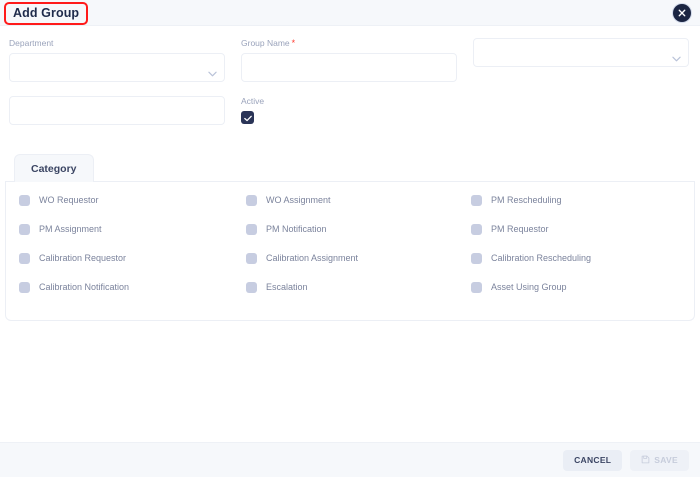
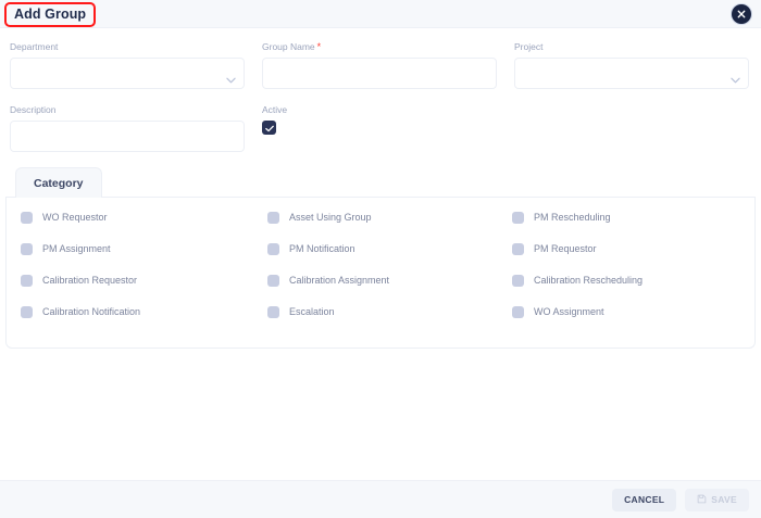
  Add Group
  Department
  Group Name *
+ Project
+ Description
  Active
  Category
  WO Requestor
- WO Assignment
+ Asset Using Group
  PM Rescheduling
  PM Assignment
  PM Notification
  PM Requestor
  Calibration Requestor
  Calibration Assignment
  Calibration Rescheduling
  Calibration Notification
  Escalation
- Asset Using Group
+ WO Assignment
  CANCEL
  SAVE
